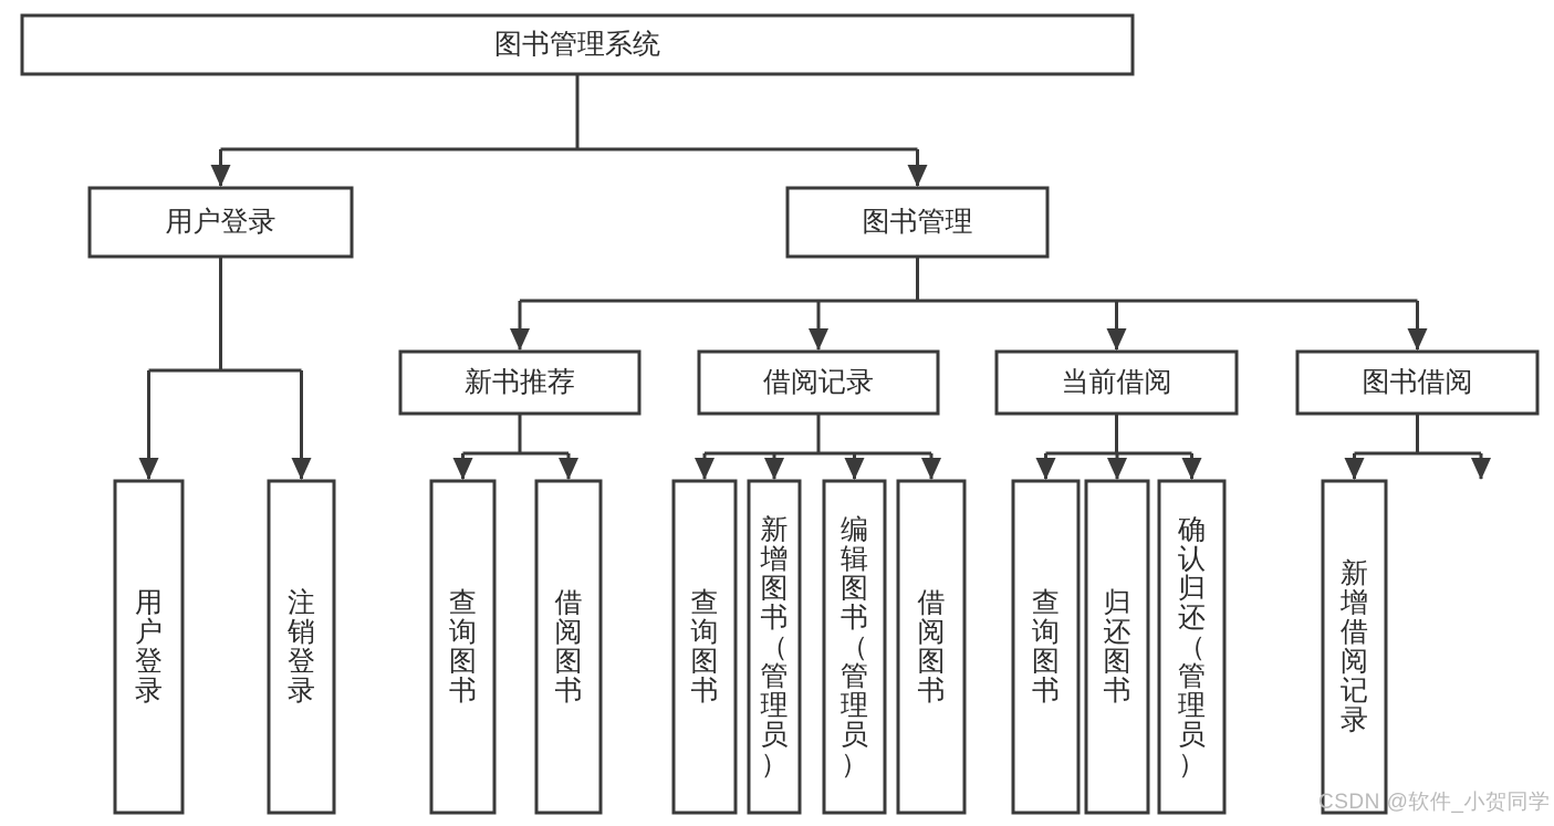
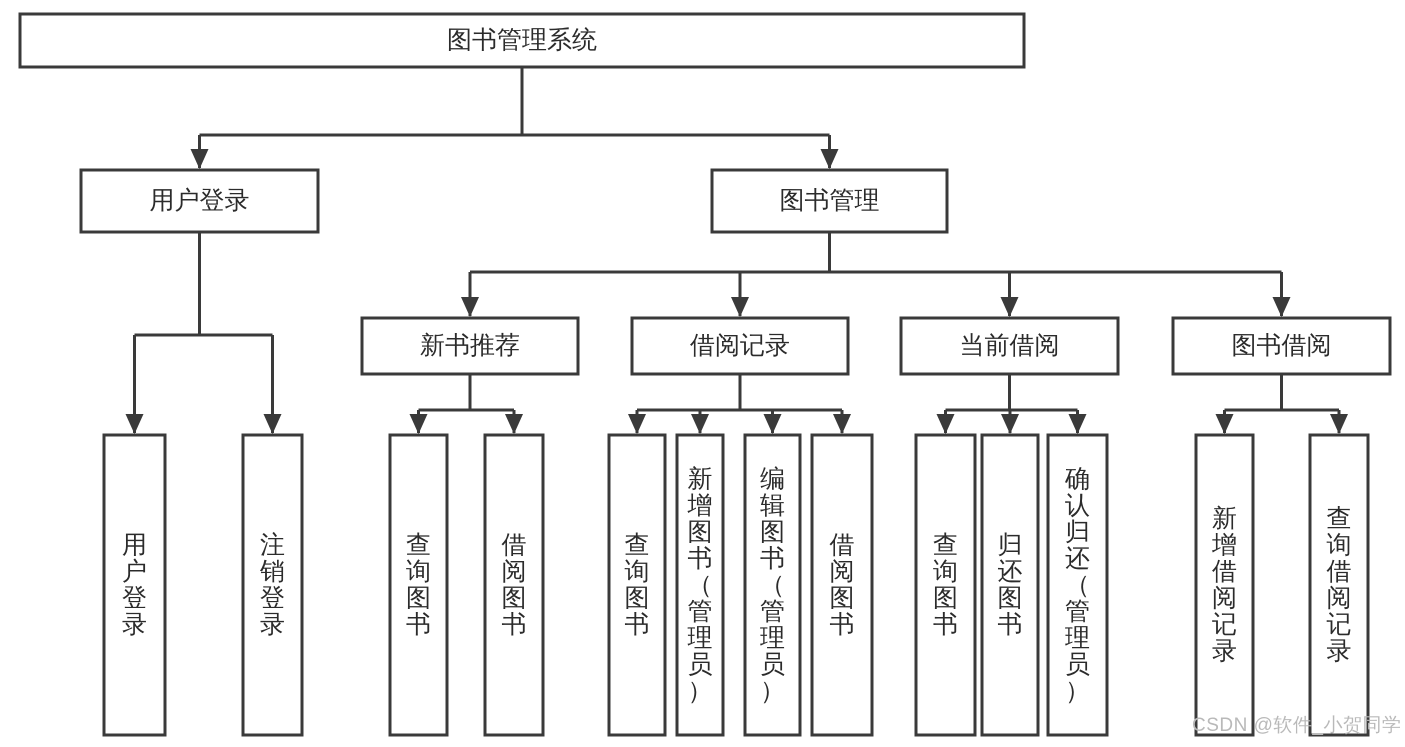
  图书管理系统
  用户登录
  图书管理
  新书推荐
  借阅记录
  当前借阅
  图书借阅
  用户登录
  注销登录
  查询图书
  借阅图书
  查询图书
  新增图书（管理员）
  编辑图书（管理员）
  借阅图书
  查询图书
  归还图书
  确认归还（管理员）
  新增借阅记录
+ 查询借阅记录
  CSDN @软件_小贺同学
